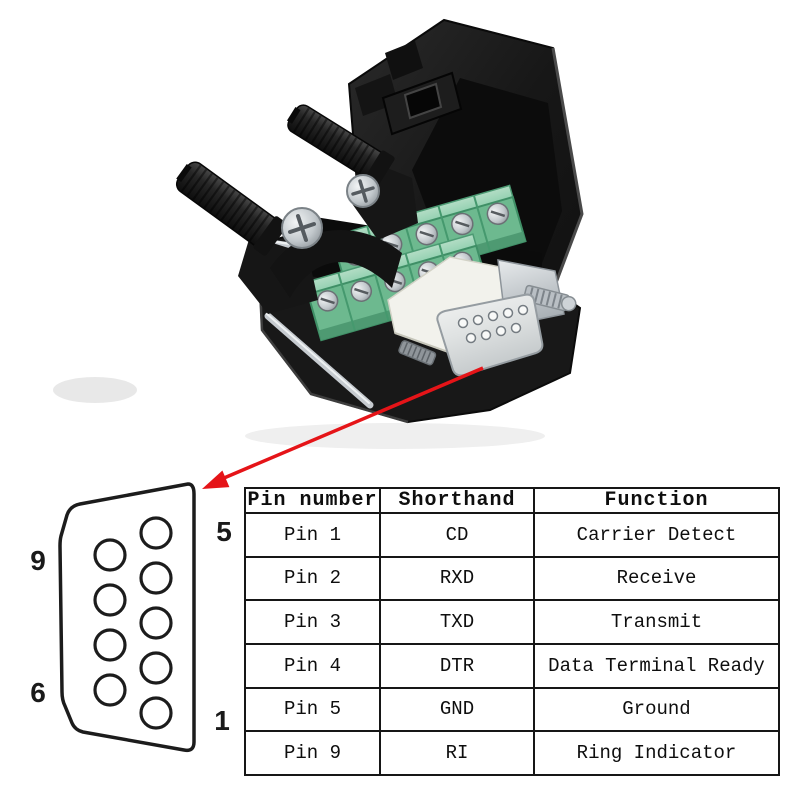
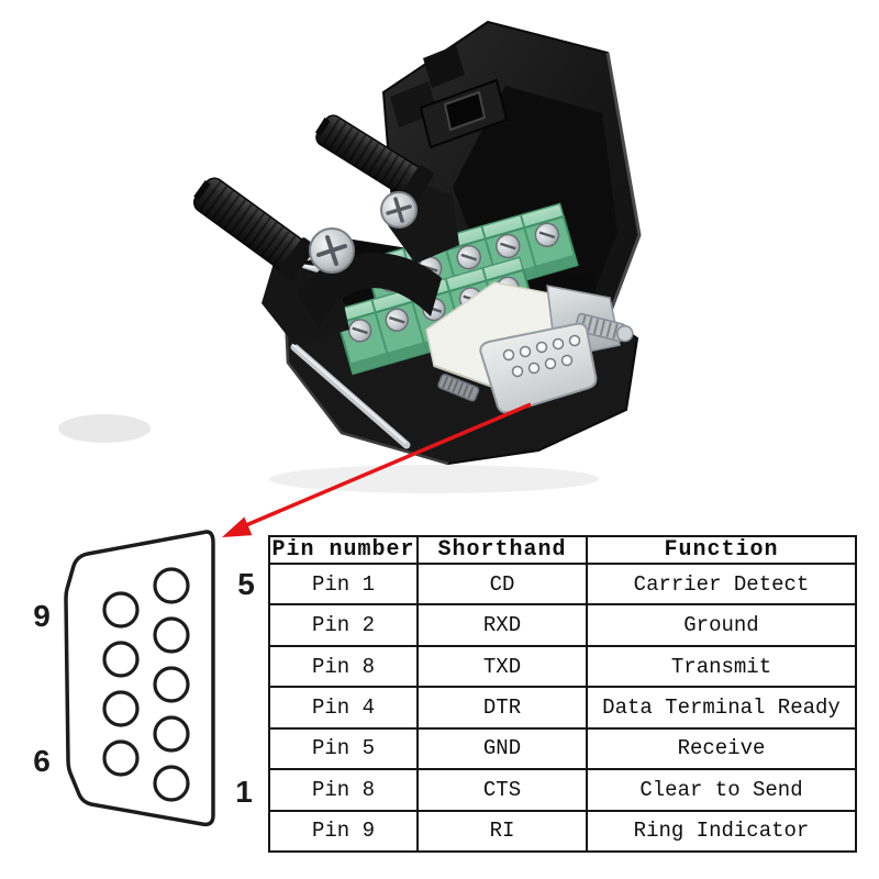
  9
  5
  6
  1
  Pin number	Shorthand	Function
  Pin 1	CD	Carrier Detect
- Pin 2	RXD	Receive
+ Pin 2	RXD	Ground
- Pin 3	TXD	Transmit
+ Pin 8	TXD	Transmit
  Pin 4	DTR	Data Terminal Ready
- Pin 5	GND	Ground
+ Pin 5	GND	Receive
+ Pin 8	CTS	Clear to Send
  Pin 9	RI	Ring Indicator
